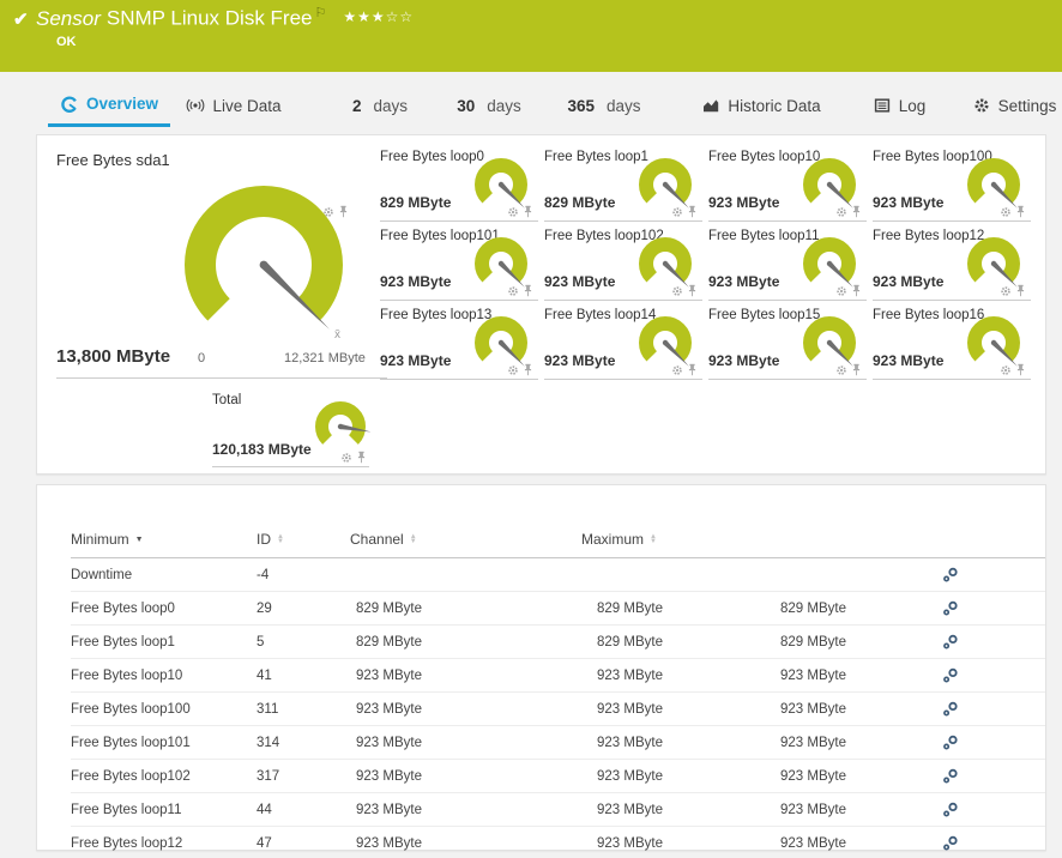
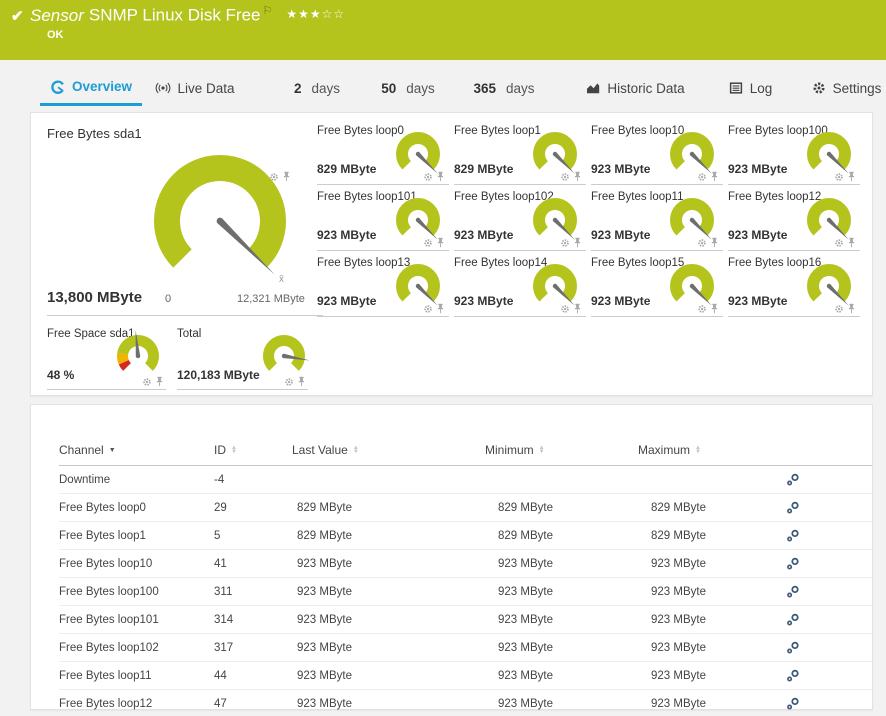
  ✔
  Sensor SNMP Linux Disk Free ⚐ ★★★☆☆
  OK
  Overview
  Live Data
  2
  days
- 30
+ 50
  days
  365
  days
  Historic Data
  Log
  Settings
  Free Bytes sda1
  x̄
  13,800 MByte
  0
  12,321 MByte
  Free Bytes loop0
  829 MByte
  Free Bytes loop1
  829 MByte
  Free Bytes loop10
  923 MByte
  Free Bytes loop100
  923 MByte
  Free Bytes loop101
  923 MByte
  Free Bytes loop102
  923 MByte
  Free Bytes loop11
  923 MByte
  Free Bytes loop12
  923 MByte
  Free Bytes loop13
  923 MByte
  Free Bytes loop14
  923 MByte
  Free Bytes loop15
  923 MByte
  Free Bytes loop16
  923 MByte
+ Free Space sda1
+ 48 %
  Total
  120,183 MByte
- Minimum
+ Channel
  ID
+ Last Value
- Channel
+ Minimum
  Maximum
  Downtime
  -4
  Free Bytes loop0
  29
  829 MByte
  829 MByte
  829 MByte
  Free Bytes loop1
  5
  829 MByte
  829 MByte
  829 MByte
  Free Bytes loop10
  41
  923 MByte
  923 MByte
  923 MByte
  Free Bytes loop100
  311
  923 MByte
  923 MByte
  923 MByte
  Free Bytes loop101
  314
  923 MByte
  923 MByte
  923 MByte
  Free Bytes loop102
  317
  923 MByte
  923 MByte
  923 MByte
  Free Bytes loop11
  44
  923 MByte
  923 MByte
  923 MByte
  Free Bytes loop12
  47
  923 MByte
  923 MByte
  923 MByte
